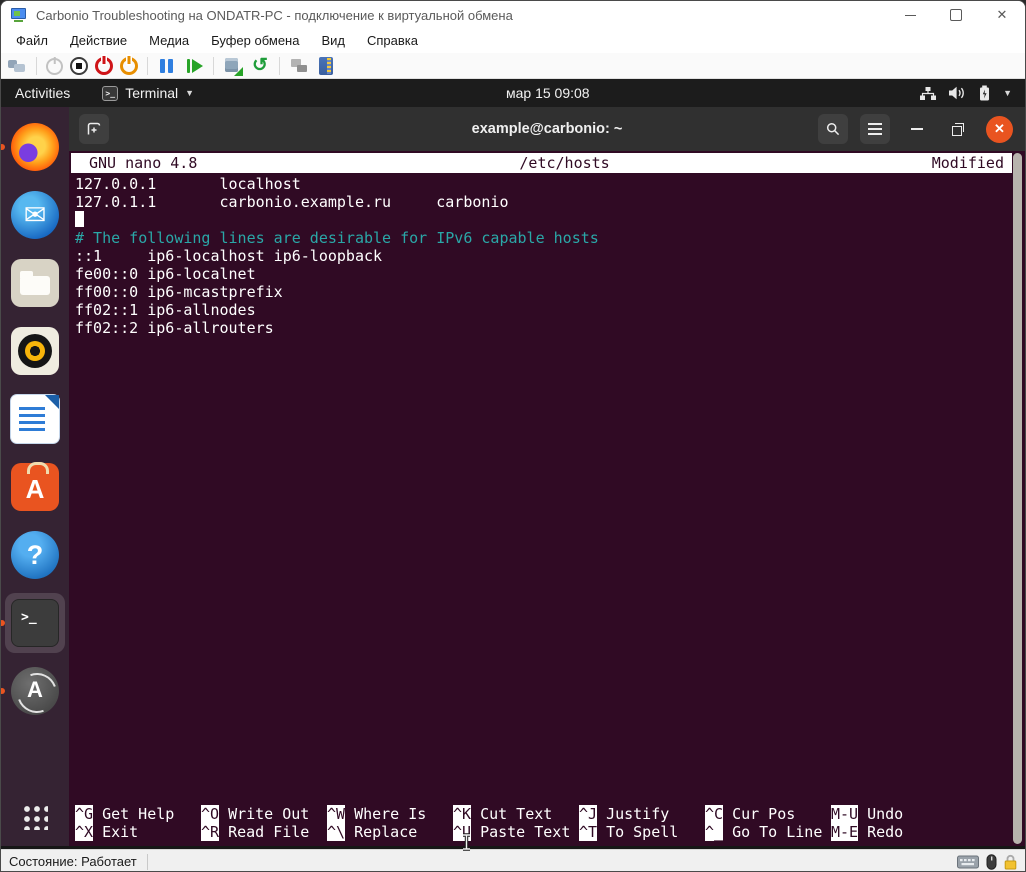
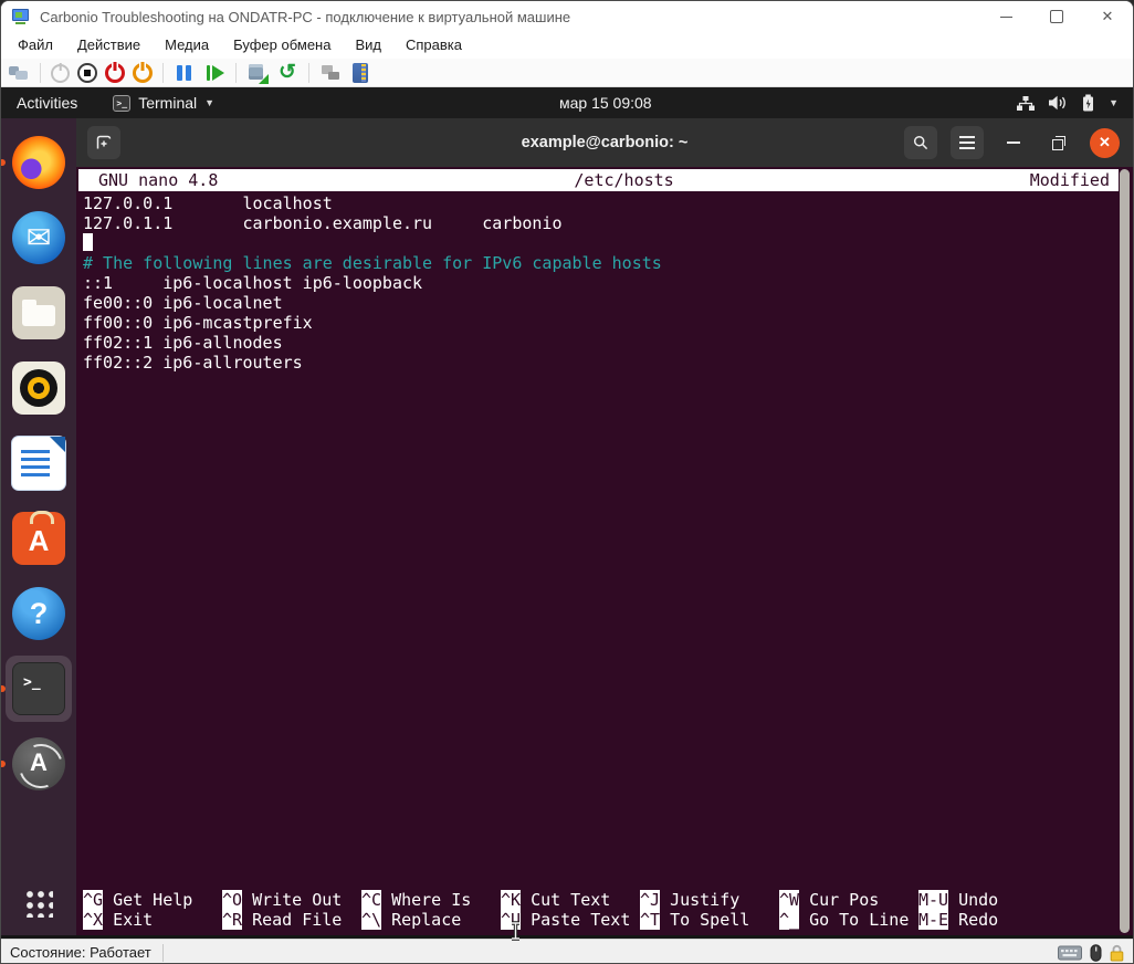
- Carbonio Troubleshooting на ONDATR-PC - подключение к виртуальной обмена
+ Carbonio Troubleshooting на ONDATR-PC - подключение к виртуальной машине
  ✕
  Файл
  Действие
  Медиа
  Буфер обмена
  Вид
  Справка
  Activities
  >_
  Terminal
  ▼
  мар 15 09:08
  ▼
  example@carbonio: ~
  ✕
  GNU nano 4.8
  /etc/hosts
  Modified
  127.0.0.1 localhost
  127.0.1.1 carbonio.example.ru carbonio
  # The following lines are desirable for IPv6 capable hosts
  ::1 ip6-localhost ip6-loopback
  fe00::0 ip6-localnet
  ff00::0 ip6-mcastprefix
  ff02::1 ip6-allnodes
  ff02::2 ip6-allrouters
  ^G Get Help
  ^O Write Out
- ^W Where Is
+ ^C Where Is
  ^K Cut Text
  ^J Justify
- ^C Cur Pos
+ ^W Cur Pos
  M-U Undo
  ^X Exit
  ^R Read File
  ^\ Replace
  ^U Paste Text
  ^T To Spell
  ^_ Go To Line
  M-E Redo
  Состояние: Работает
